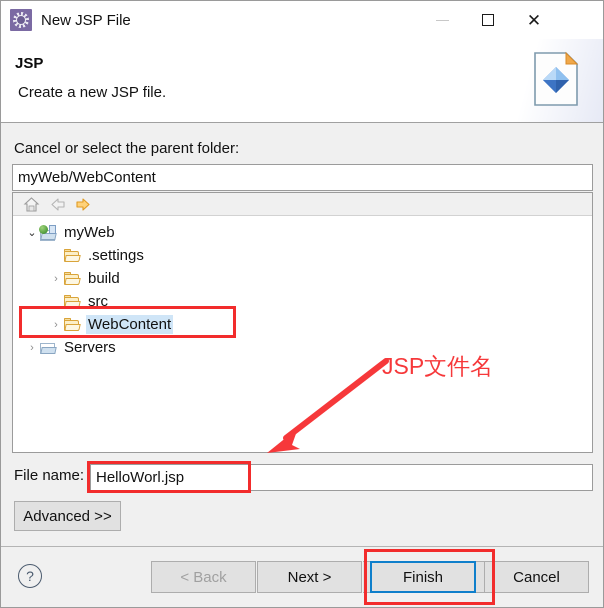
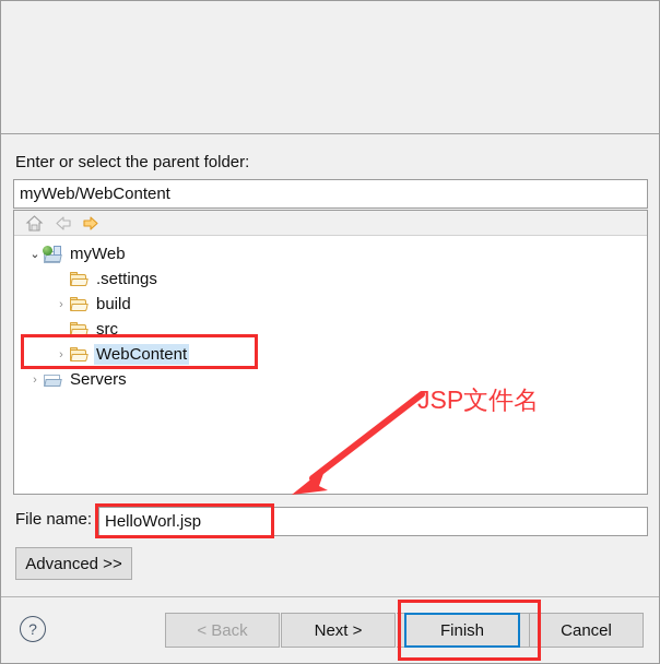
- New JSP File
- ✕
- JSP
- Create a new JSP file.
- Cancel or select the parent folder:
+ Enter or select the parent folder:
  myWeb/WebContent
  ⌄
  myWeb
  .settings
  ›
  build
  src
  ›
  WebContent
  ›
  Servers
  File name:
  HelloWorl.jsp
  Advanced >>
  ?
  < Back
  Next >
  Finish
  Cancel
  JSP文件名
